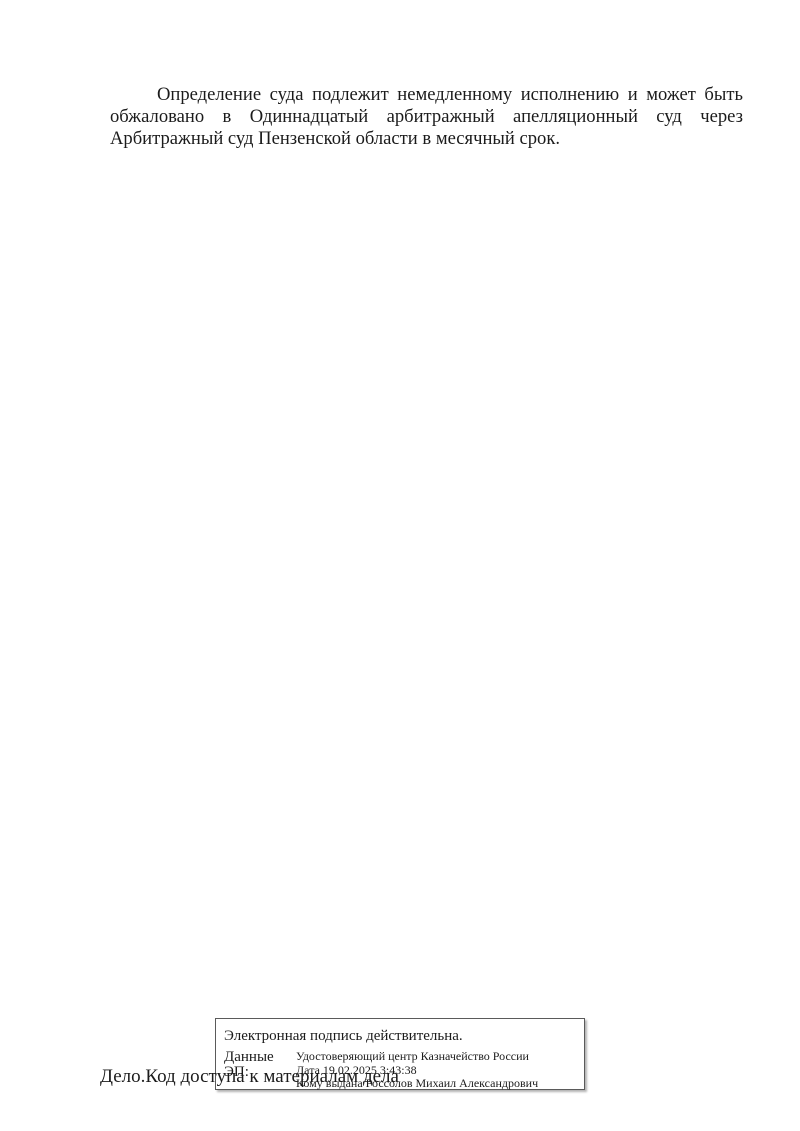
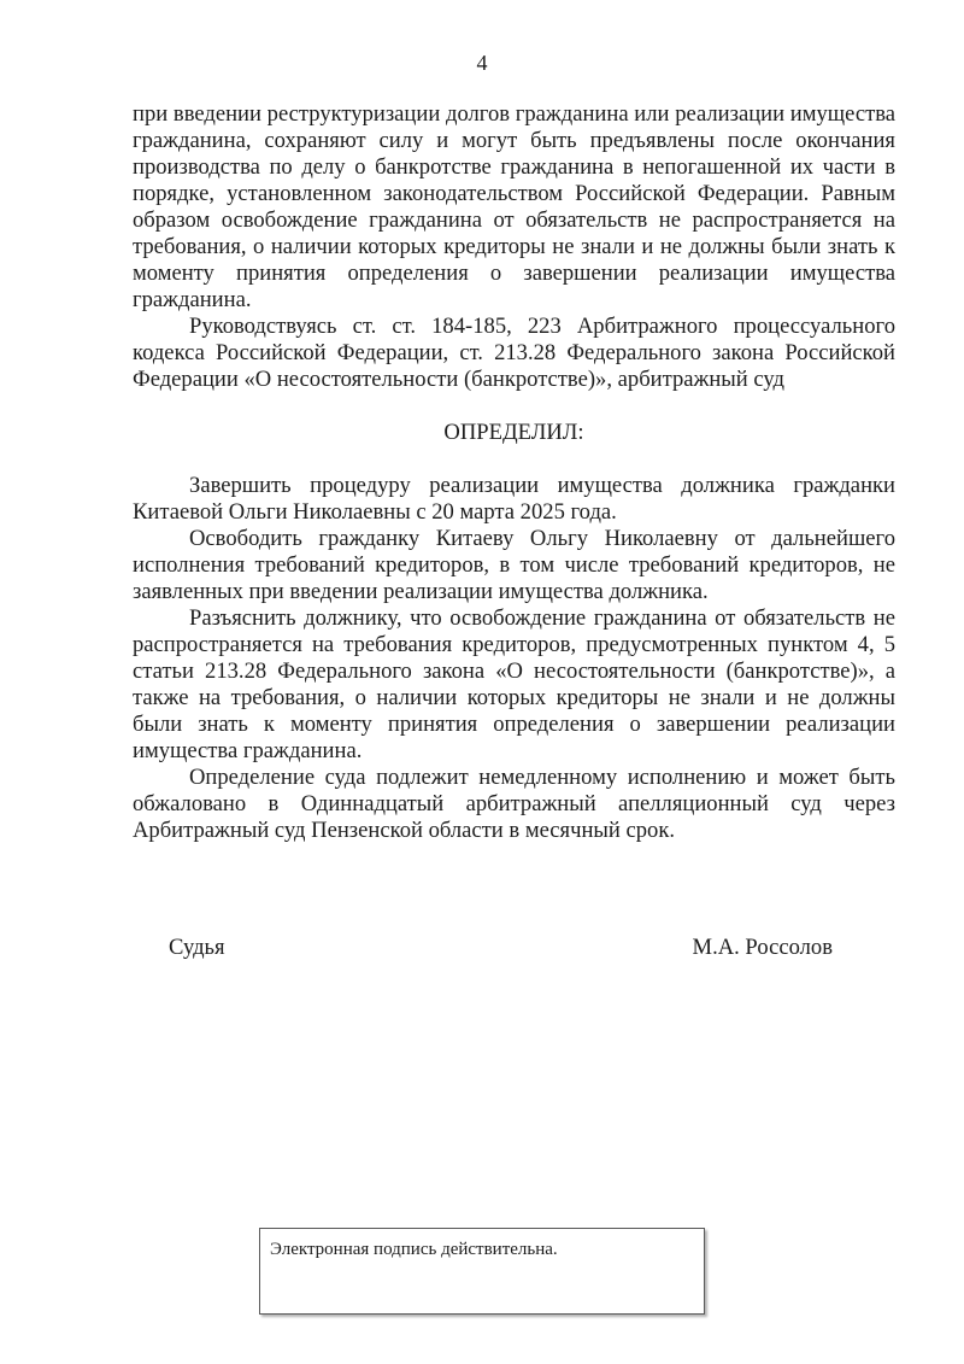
+ 4
+ при введении реструктуризации долгов гражданина или реализации имущества гражданина, сохраняют силу и могут быть предъявлены после окончания производства по делу о банкротстве гражданина в непогашенной их части в порядке, установленном законодательством Российской Федерации. Равным образом освобождение гражданина от обязательств не распространяется на требования, о наличии которых кредиторы не знали и не должны были знать к моменту принятия определения о завершении реализации имущества гражданина.
+ Руководствуясь ст. ст. 184-185, 223 Арбитражного процессуального кодекса Российской Федерации, ст. 213.28 Федерального закона Российской Федерации «О несостоятельности (банкротстве)», арбитражный суд
+ ОПРЕДЕЛИЛ:
+ Завершить процедуру реализации имущества должника гражданки Китаевой Ольги Николаевны с 20 марта 2025 года.
+ Освободить гражданку Китаеву Ольгу Николаевну от дальнейшего исполнения требований кредиторов, в том числе требований кредиторов, не заявленных при введении реализации имущества должника.
+ Разъяснить должнику, что освобождение гражданина от обязательств не распространяется на требования кредиторов, предусмотренных пунктом 4, 5 статьи 213.28 Федерального закона «О несостоятельности (банкротстве)», а также на требования, о наличии которых кредиторы не знали и не должны были знать к моменту принятия определения о завершении реализации имущества гражданина.
  Определение суда подлежит немедленному исполнению и может быть обжаловано в Одиннадцатый арбитражный апелляционный суд через Арбитражный суд Пензенской области в месячный срок.
+ Судья
+ М.А. Россолов
  Электронная подпись действительна.
- Данные ЭП:
- Удостоверяющий центр Казначейство России
- Дата 19.02.2025 3:43:38
- Кому выдана Россолов Михаил Александрович
- Дело.Код доступа к материалам дела
